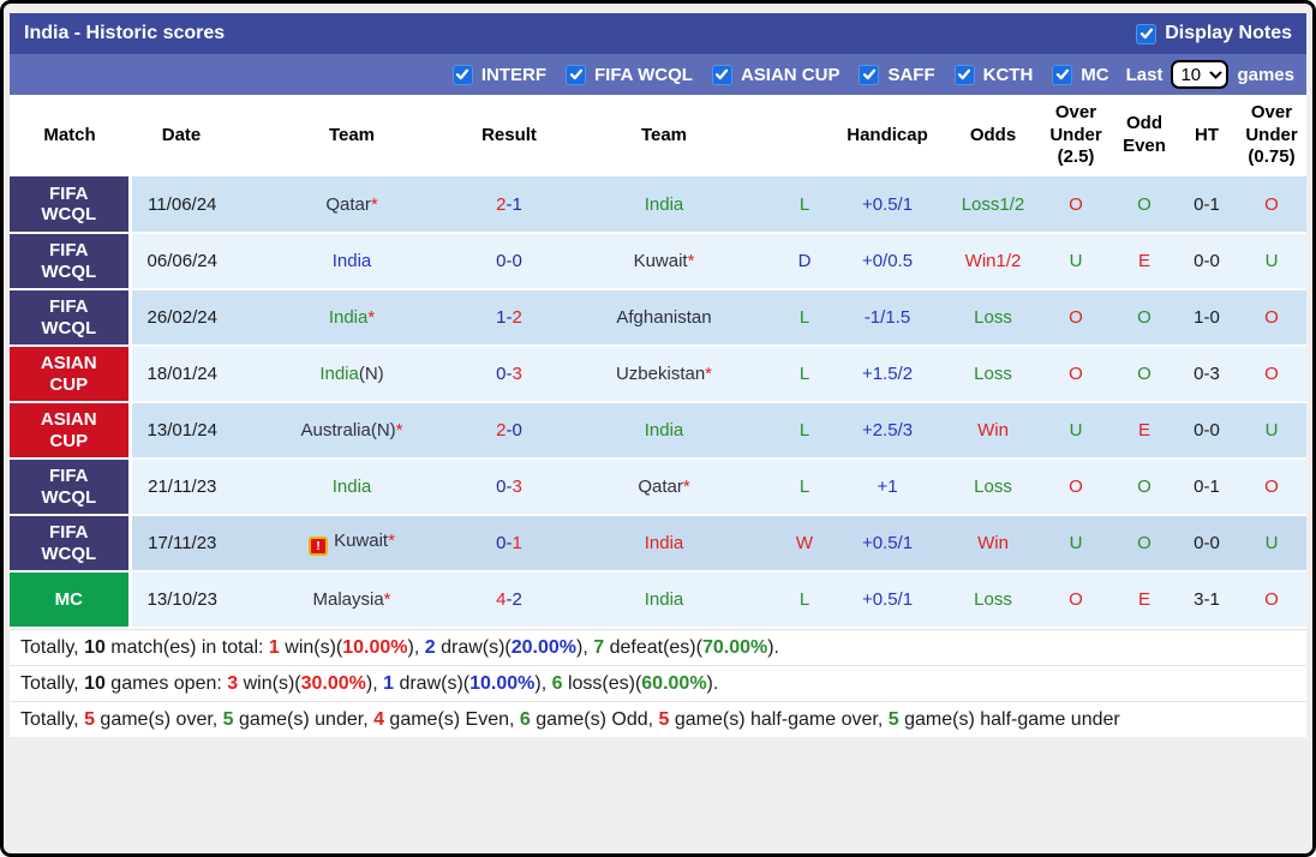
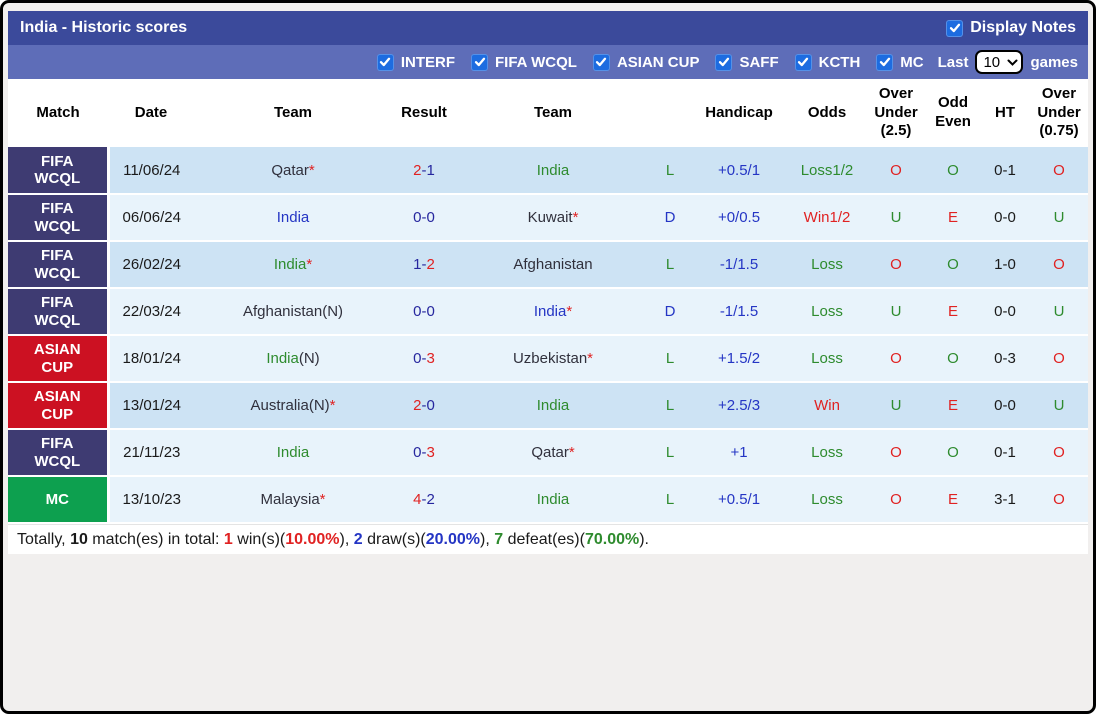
  India - Historic scores
  Display Notes
  INTERF
  FIFA WCQL
  ASIAN CUP
  SAFF
  KCTH
  MC
  Last
  10
  games
  Match	Date	Team	Result	Team		Handicap	Odds	Over Under (2.5)	Odd Even	HT	Over Under (0.75)
  FIFAWCQL	11/06/24	Qatar*	2-1	India	L	+0.5/1	Loss1/2	O	O	0-1	O
  FIFAWCQL	06/06/24	India	0-0	Kuwait*	D	+0/0.5	Win1/2	U	E	0-0	U
  FIFAWCQL	26/02/24	India*	1-2	Afghanistan	L	-1/1.5	Loss	O	O	1-0	O
+ FIFAWCQL	22/03/24	Afghanistan(N)	0-0	India*	D	-1/1.5	Loss	U	E	0-0	U
  ASIANCUP	18/01/24	India(N)	0-3	Uzbekistan*	L	+1.5/2	Loss	O	O	0-3	O
  ASIANCUP	13/01/24	Australia(N)*	2-0	India	L	+2.5/3	Win	U	E	0-0	U
  FIFAWCQL	21/11/23	India	0-3	Qatar*	L	+1	Loss	O	O	0-1	O
- FIFAWCQL	17/11/23	! Kuwait*	0-1	India	W	+0.5/1	Win	U	O	0-0	U
  MC	13/10/23	Malaysia*	4-2	India	L	+0.5/1	Loss	O	E	3-1	O
  Totally, 10 match(es) in total: 1 win(s)(10.00%), 2 draw(s)(20.00%), 7 defeat(es)(70.00%).
- Totally, 10 games open: 3 win(s)(30.00%), 1 draw(s)(10.00%), 6 loss(es)(60.00%).
- Totally, 5 game(s) over, 5 game(s) under, 4 game(s) Even, 6 game(s) Odd, 5 game(s) half-game over, 5 game(s) half-game under
